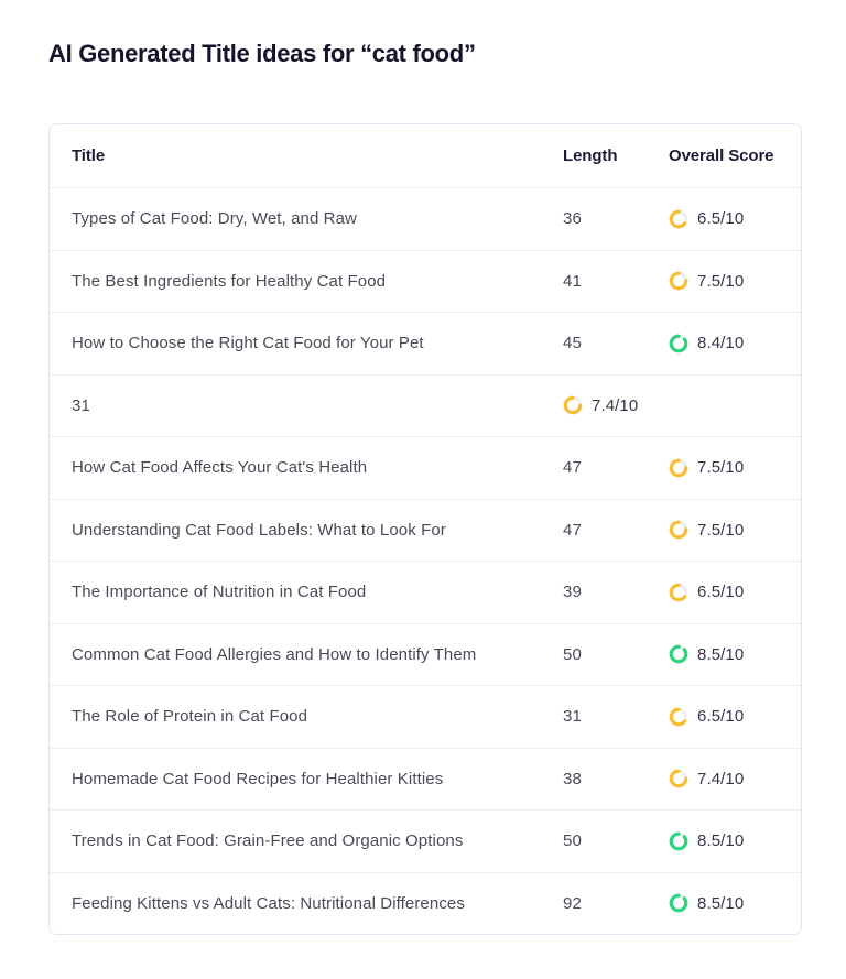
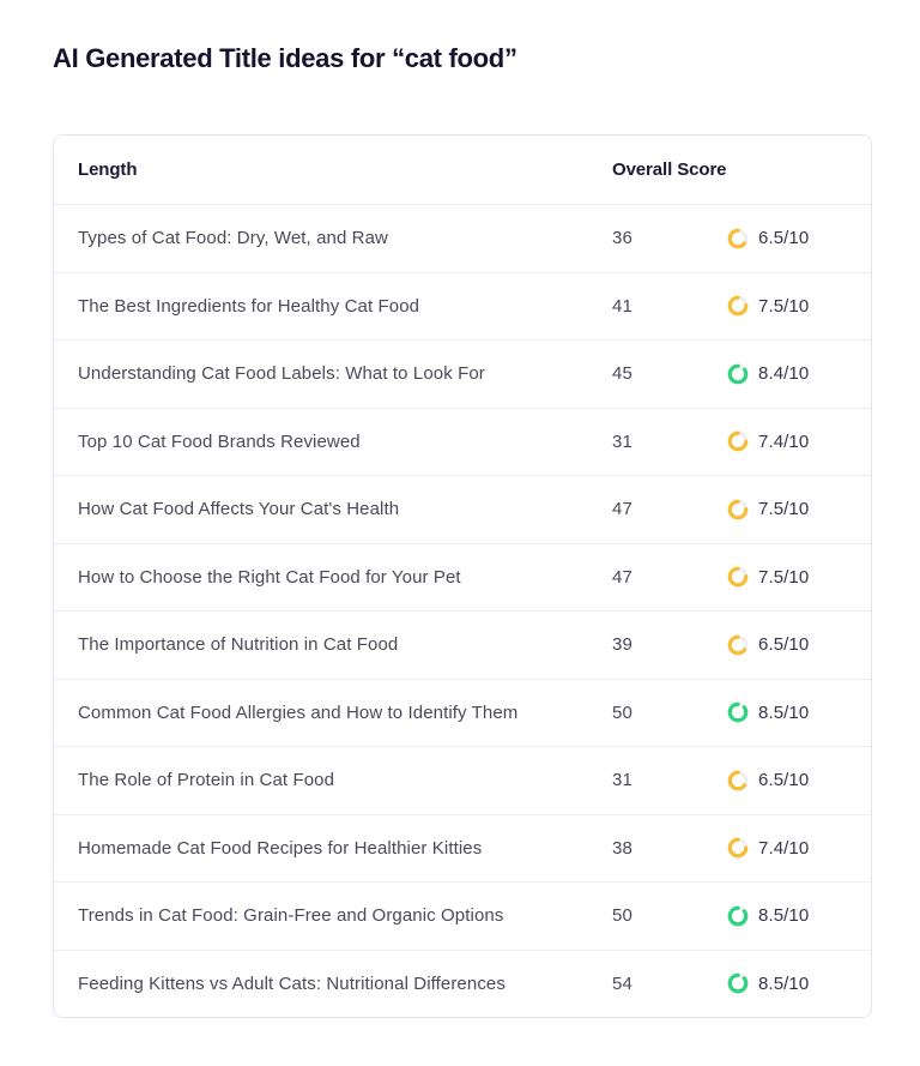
  AI Generated Title ideas for “cat food”
- Title
  Length
  Overall Score
  Types of Cat Food: Dry, Wet, and Raw
  36
  6.5/10
  The Best Ingredients for Healthy Cat Food
  41
  7.5/10
- How to Choose the Right Cat Food for Your Pet
+ Understanding Cat Food Labels: What to Look For
  45
  8.4/10
+ Top 10 Cat Food Brands Reviewed
  31
  7.4/10
  How Cat Food Affects Your Cat's Health
  47
  7.5/10
- Understanding Cat Food Labels: What to Look For
+ How to Choose the Right Cat Food for Your Pet
  47
  7.5/10
  The Importance of Nutrition in Cat Food
  39
  6.5/10
  Common Cat Food Allergies and How to Identify Them
  50
  8.5/10
  The Role of Protein in Cat Food
  31
  6.5/10
  Homemade Cat Food Recipes for Healthier Kitties
  38
  7.4/10
  Trends in Cat Food: Grain-Free and Organic Options
  50
  8.5/10
  Feeding Kittens vs Adult Cats: Nutritional Differences
- 92
+ 54
  8.5/10
